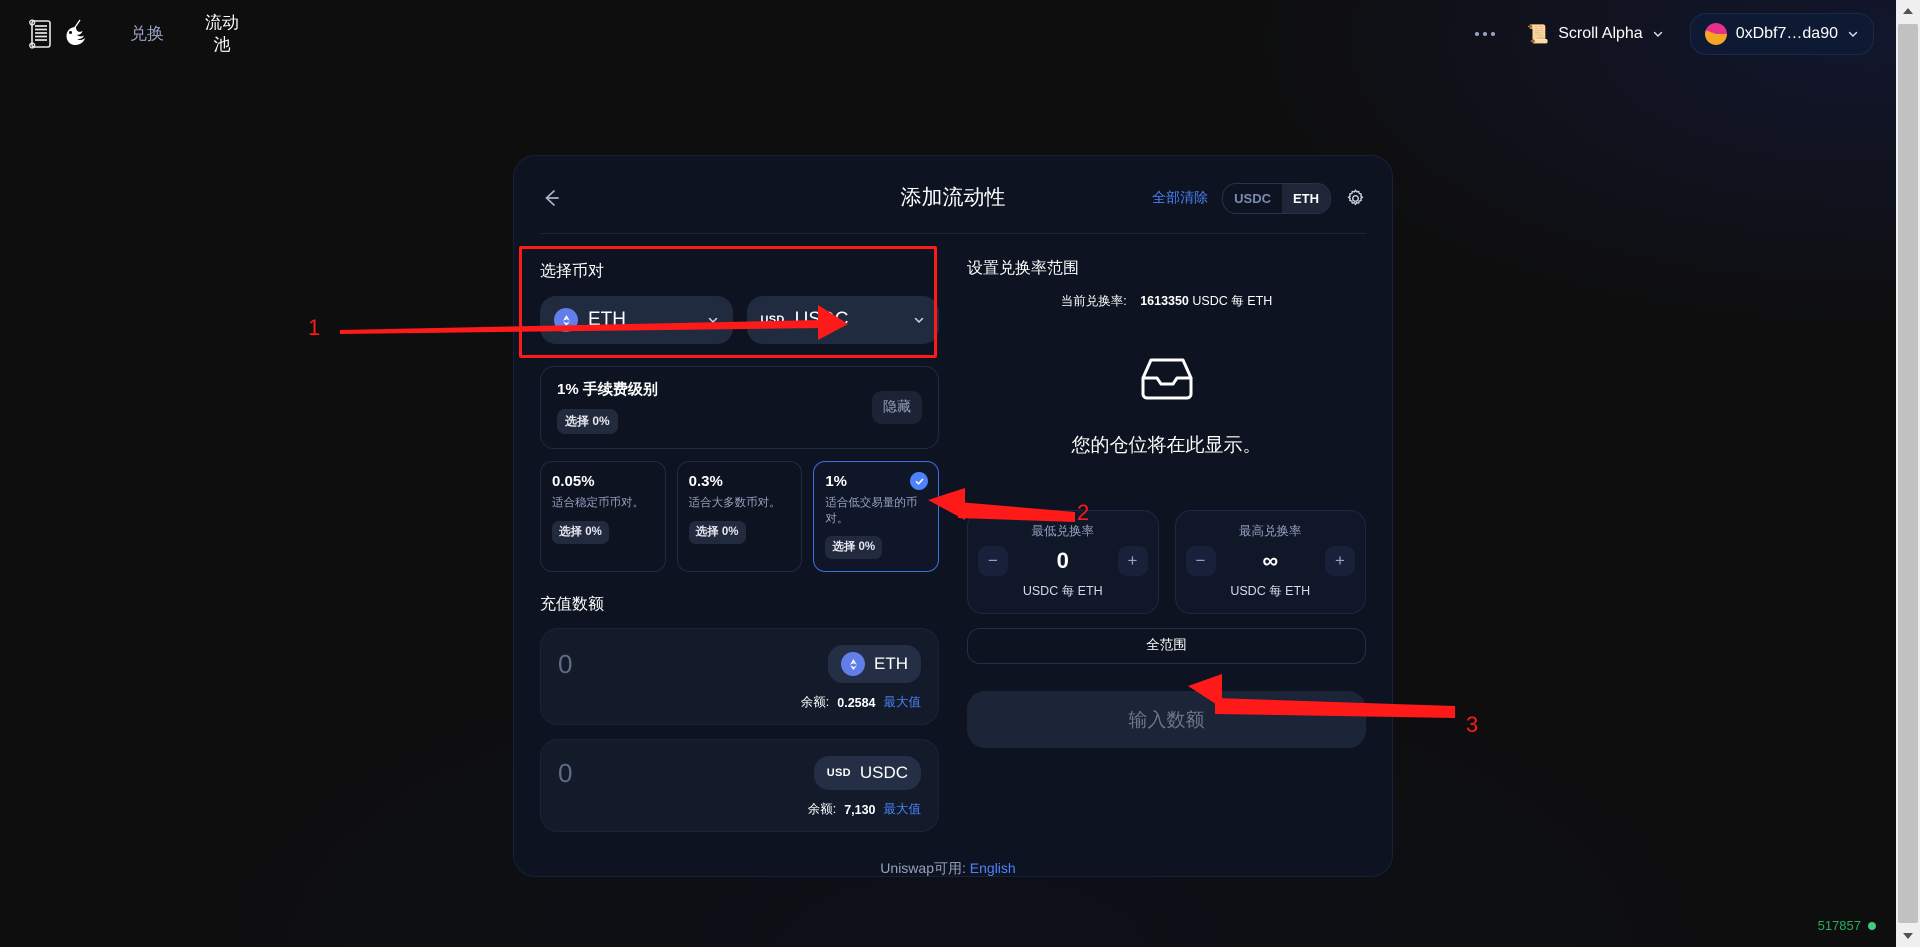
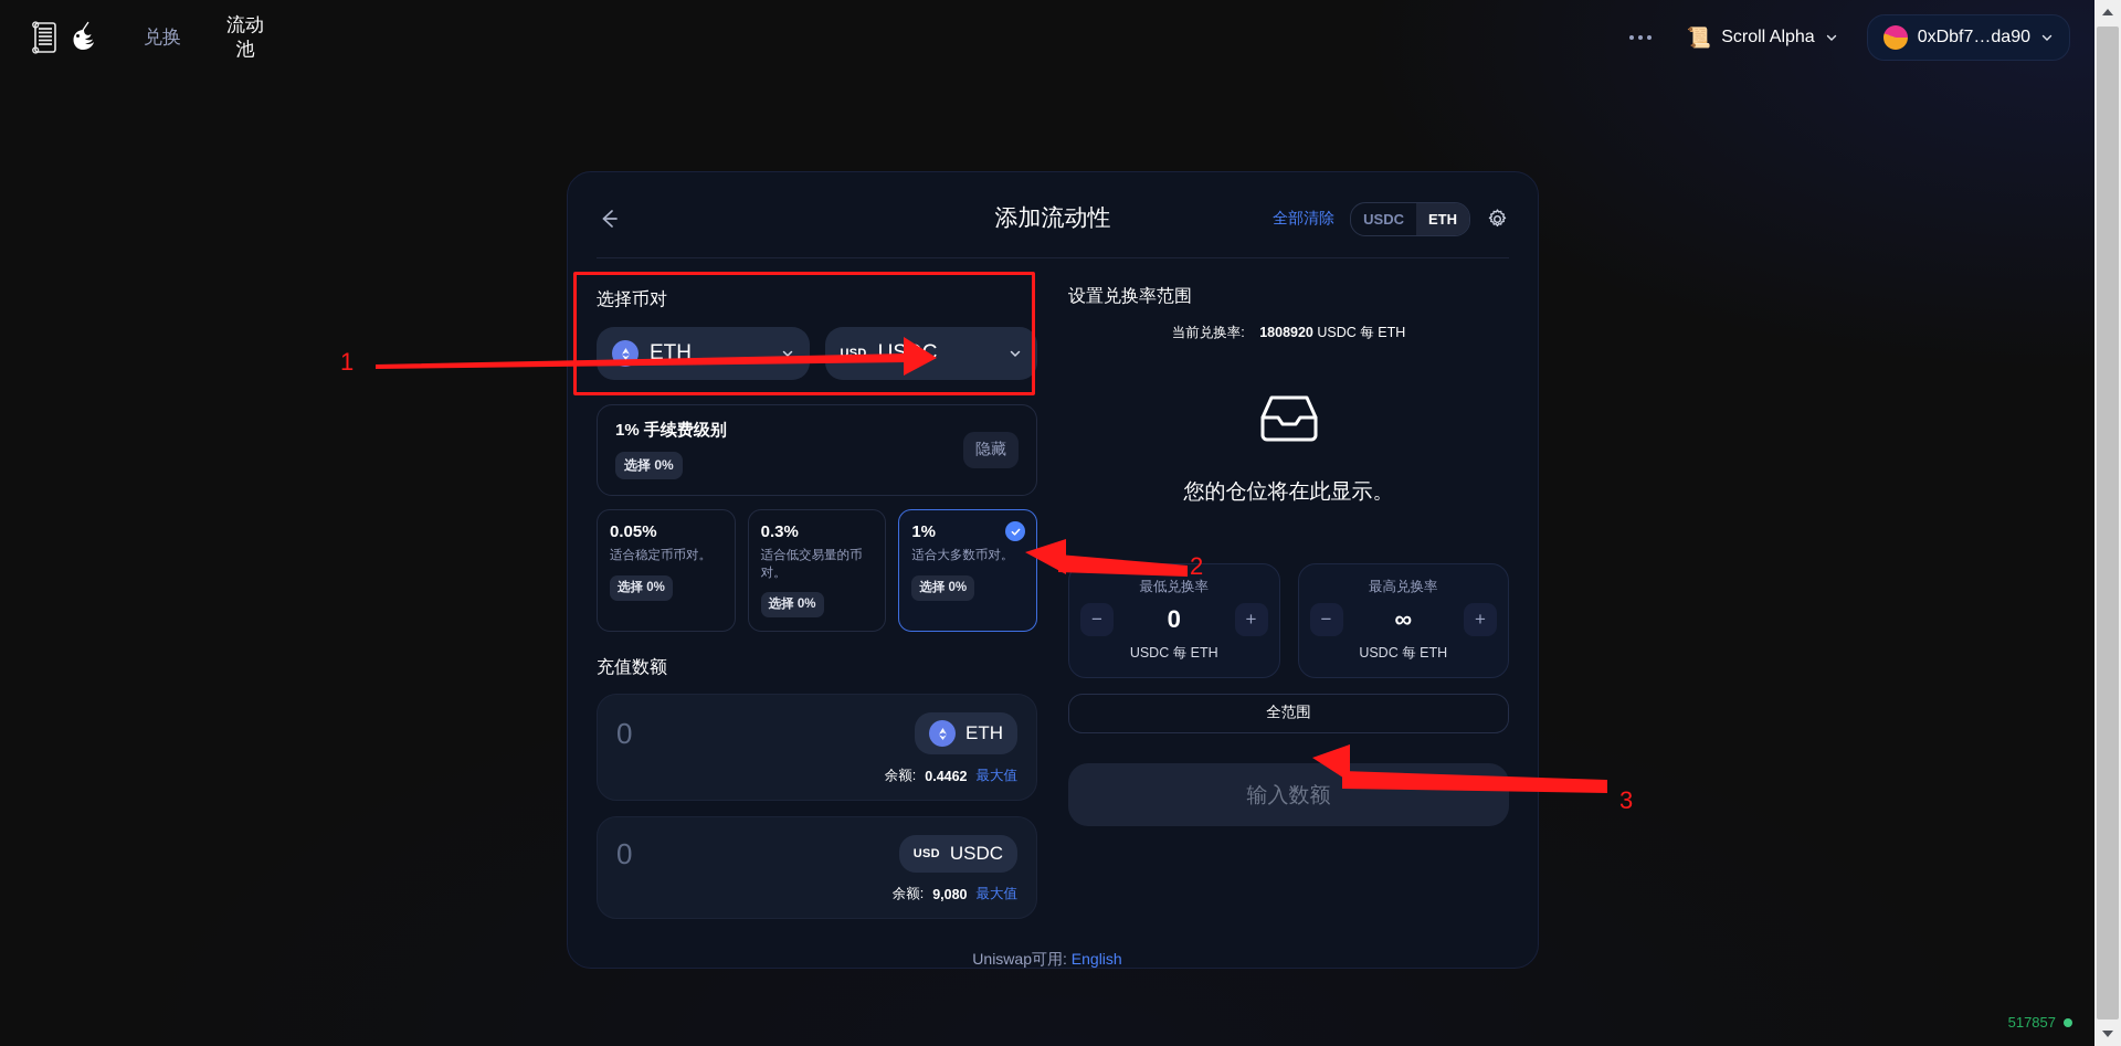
  兑换
  流动
  池
  📜
  Scroll Alpha
  0xDbf7…da90
  添加流动性
  全部清除
  USDC
  ETH
  选择币对
  ETH
  USD
  USC
  1% 手续费级别
  选择 0%
  隐藏
  0.05%
  适合稳定币币对。
  选择 0%
  0.3%
- 适合大多数币对。
+ 适合低交易量的币对。
  选择 0%
  1%
- 适合低交易量的币对。
+ 适合大多数币对。
  选择 0%
  充值数额
  0
  ETH
  余额:
- 0.2584
+ 0.4462
  最大值
  0
  USD
  USDC
  余额:
- 7,130
+ 9,080
  最大值
  设置兑换率范围
- 当前兑换率: 1613350 USDC 每 ETH
+ 当前兑换率: 1808920 USDC 每 ETH
  您的仓位将在此显示。
  最低兑换率
  −
  0
  +
  USDC 每 ETH
  最高兑换率
  −
  ∞
  +
  USDC 每 ETH
  全范围 输入数额
  Uniswap可用: English
  517857
  1
  2
  3
